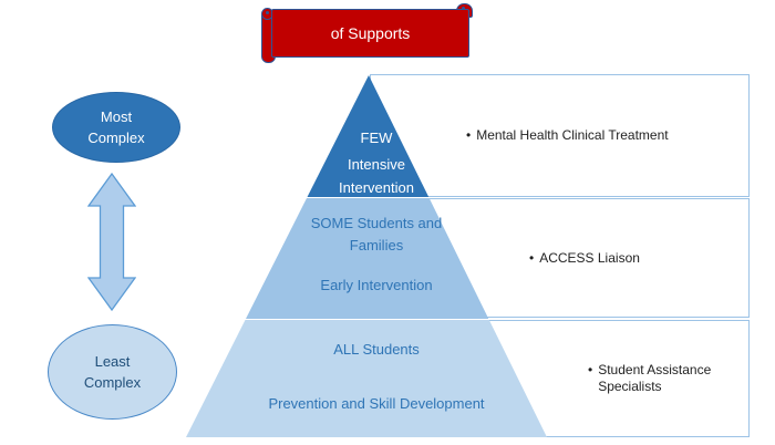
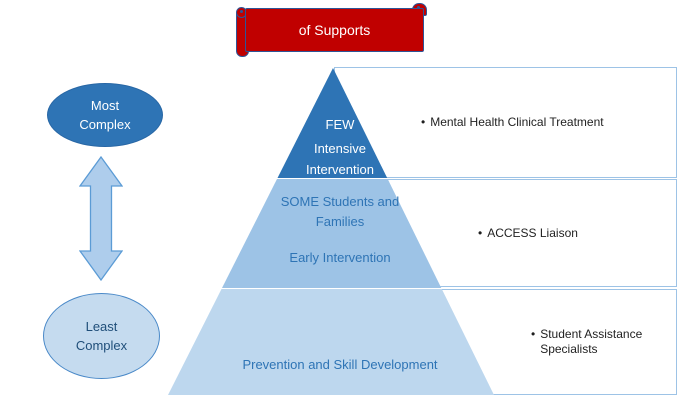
  of Supports
  Most
  Complex
  Least
  Complex
  •
  Mental Health Clinical Treatment
  •
  ACCESS Liaison
  •
  Student Assistance Specialists
  FEW
  Intensive Intervention
  SOME Students and Families
  Early Intervention
- ALL Students
  Prevention and Skill Development
